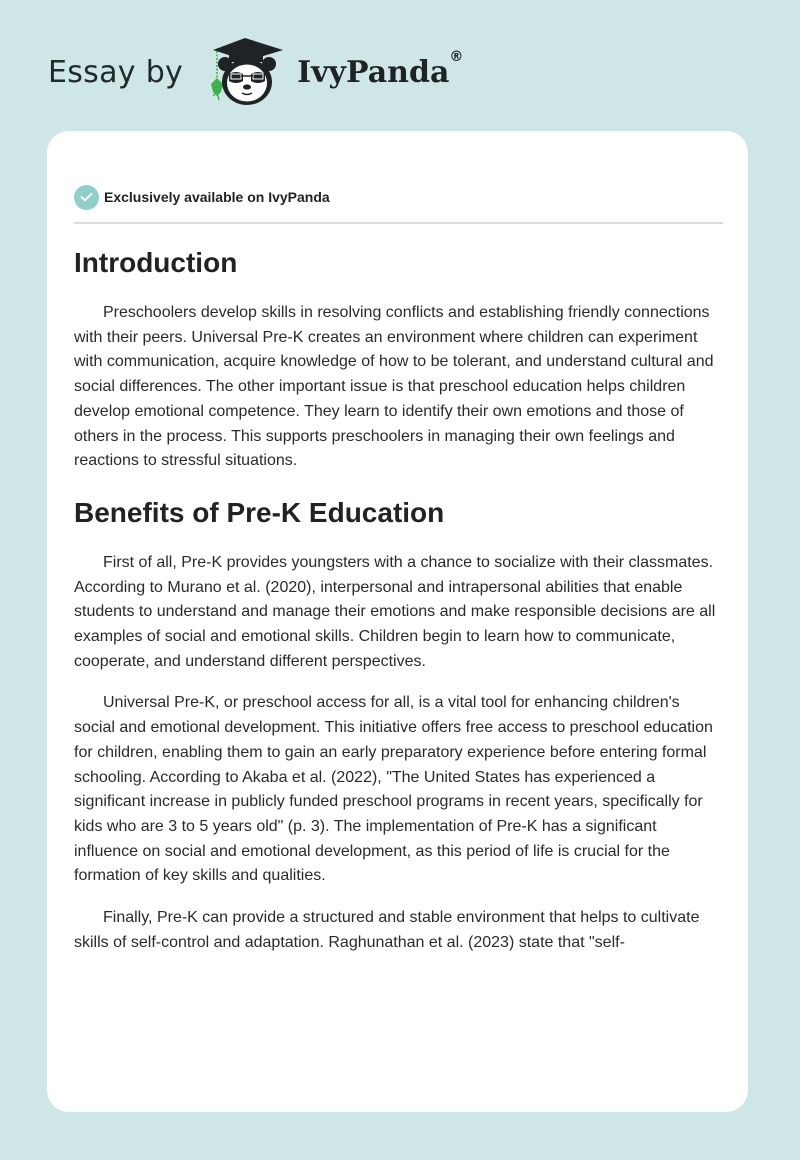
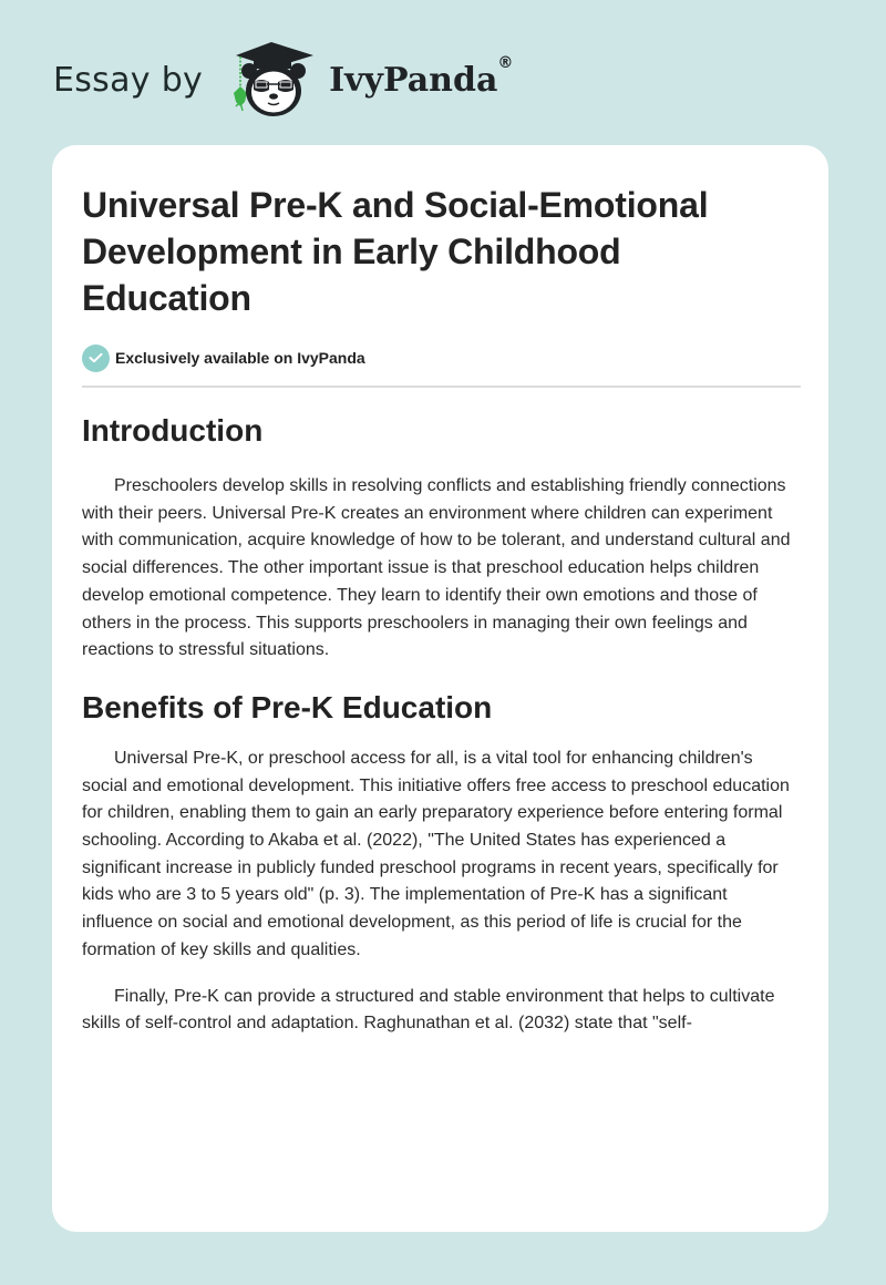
  Essay by
  IvyPanda®
+ Universal Pre-K and Social-Emotional Development in Early Childhood Education
  Exclusively available on IvyPanda
  Introduction
  Preschoolers develop skills in resolving conflicts and establishing friendly connections with their peers. Universal Pre-K creates an environment where children can experiment with communication, acquire knowledge of how to be tolerant, and understand cultural and social differences. The other important issue is that preschool education helps children develop emotional competence. They learn to identify their own emotions and those of others in the process. This supports preschoolers in managing their own feelings and reactions to stressful situations.
  Benefits of Pre-K Education
- First of all, Pre-K provides youngsters with a chance to socialize with their classmates. According to Murano et al. (2020), interpersonal and intrapersonal abilities that enable students to understand and manage their emotions and make responsible decisions are all examples of social and emotional skills. Children begin to learn how to communicate, cooperate, and understand different perspectives.
  Universal Pre-K, or preschool access for all, is a vital tool for enhancing children's social and emotional development. This initiative offers free access to preschool education for children, enabling them to gain an early preparatory experience before entering formal schooling. According to Akaba et al. (2022), "The United States has experienced a significant increase in publicly funded preschool programs in recent years, specifically for kids who are 3 to 5 years old" (p. 3). The implementation of Pre-K has a significant influence on social and emotional development, as this period of life is crucial for the formation of key skills and qualities.
- Finally, Pre-K can provide a structured and stable environment that helps to cultivate skills of self-control and adaptation. Raghunathan et al. (2023) state that "self-
+ Finally, Pre-K can provide a structured and stable environment that helps to cultivate skills of self-control and adaptation. Raghunathan et al. (2032) state that "self-
